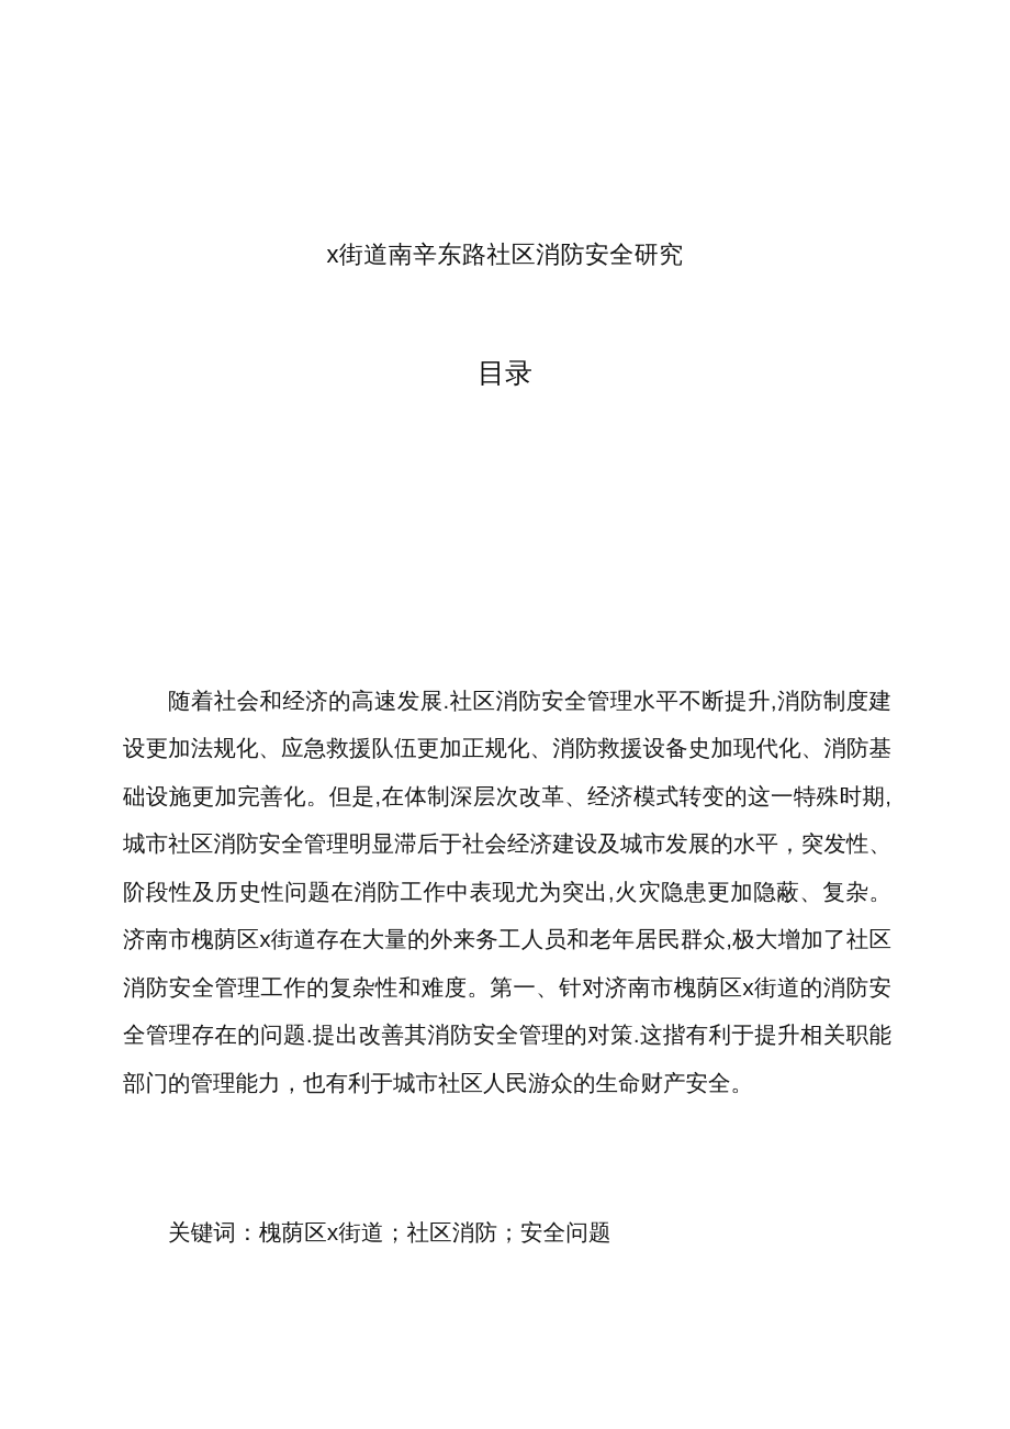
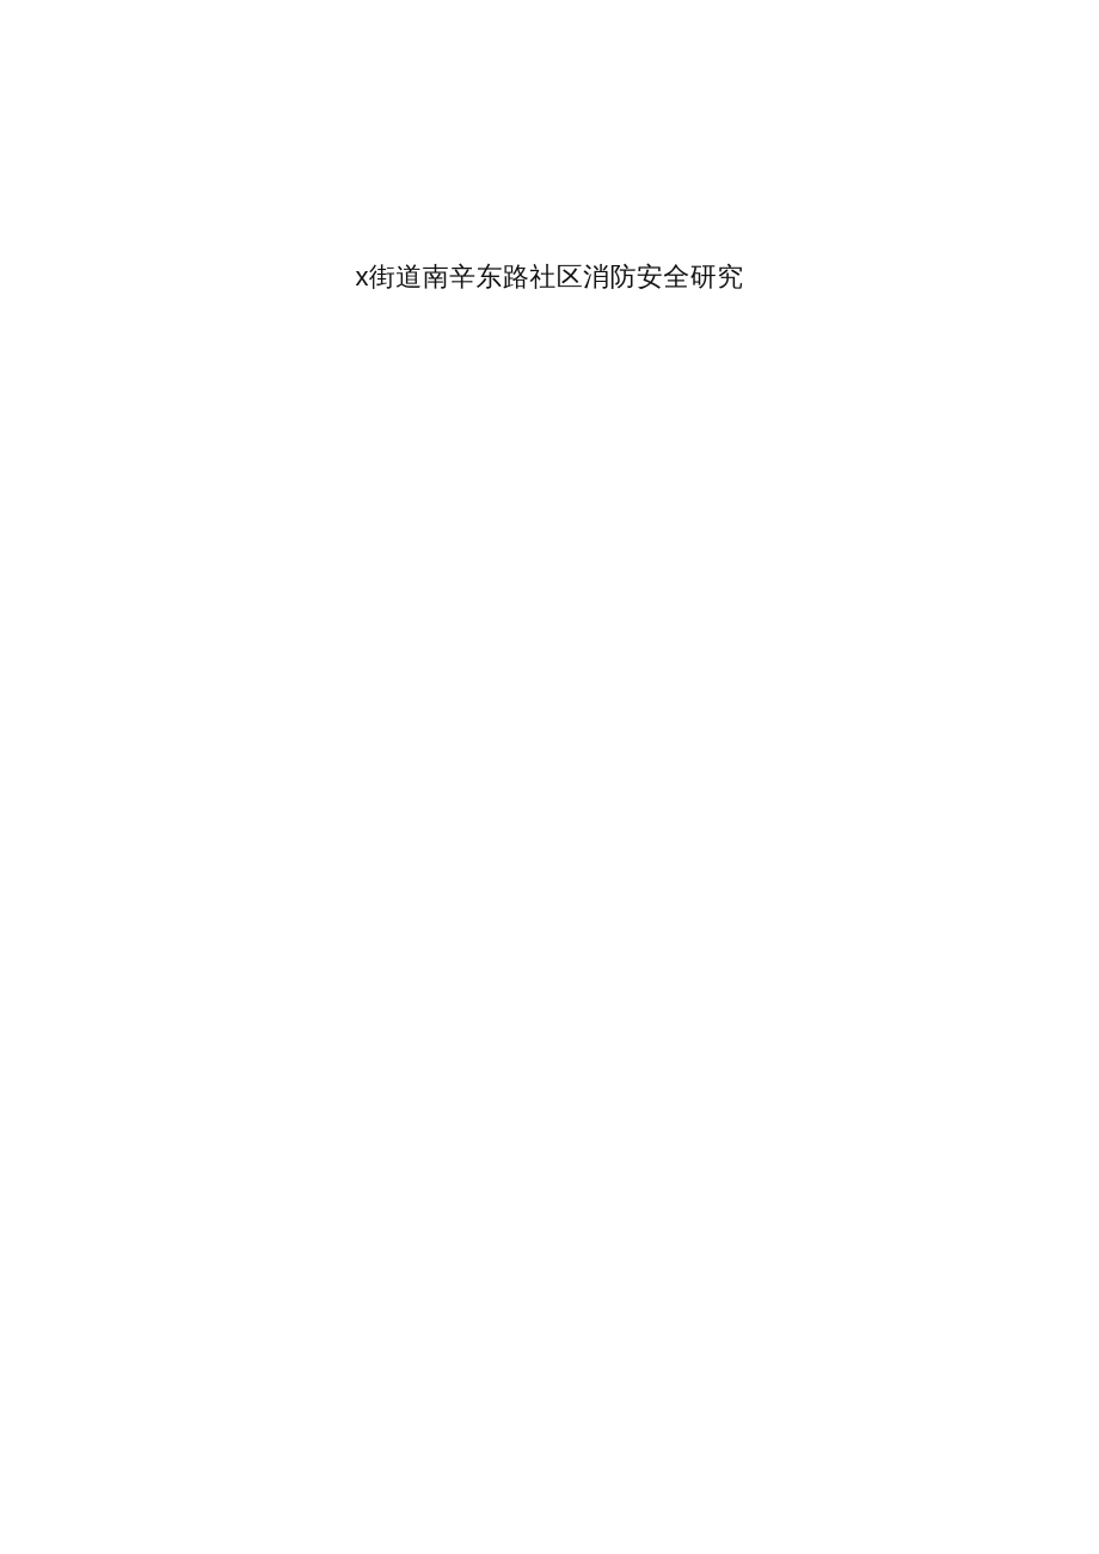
  x街道南辛东路社区消防安全研究
- 目录
- 随着社会和经济的高速发展.社区消防安全管理水平不断提升,消防制度建设更加法规化、应急救援队伍更加正规化、消防救援设备史加现代化、消防基础设施更加完善化。但是,在体制深层次改革、经济模式转变的这一特殊时期,城市社区消防安全管理明显滞后于社会经济建设及城市发展的水平，突发性、阶段性及历史性问题在消防工作中表现尤为突出,火灾隐患更加隐蔽、复杂。济南市槐荫区x街道存在大量的外来务工人员和老年居民群众,极大增加了社区消防安全管理工作的复杂性和难度。第一、针对济南市槐荫区x街道的消防安全管理存在的问题.提出改善其消防安全管理的对策.这揩有利于提升相关职能部门的管理能力，也有利于城市社区人民游众的生命财产安全。
- 关键词：槐荫区x街道；社区消防；安全问题
